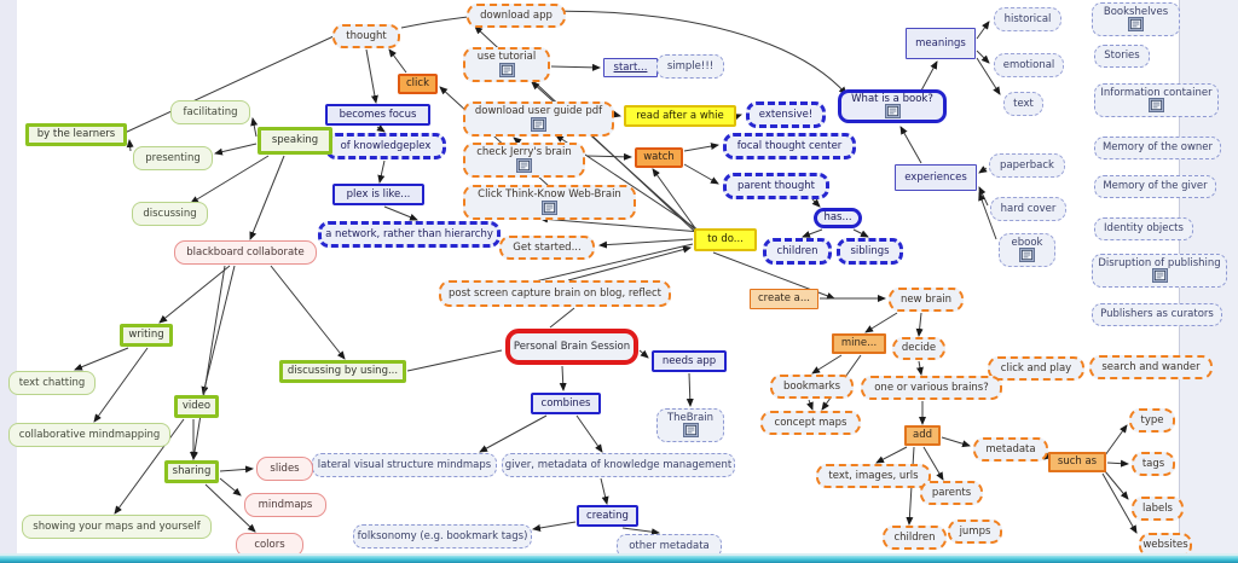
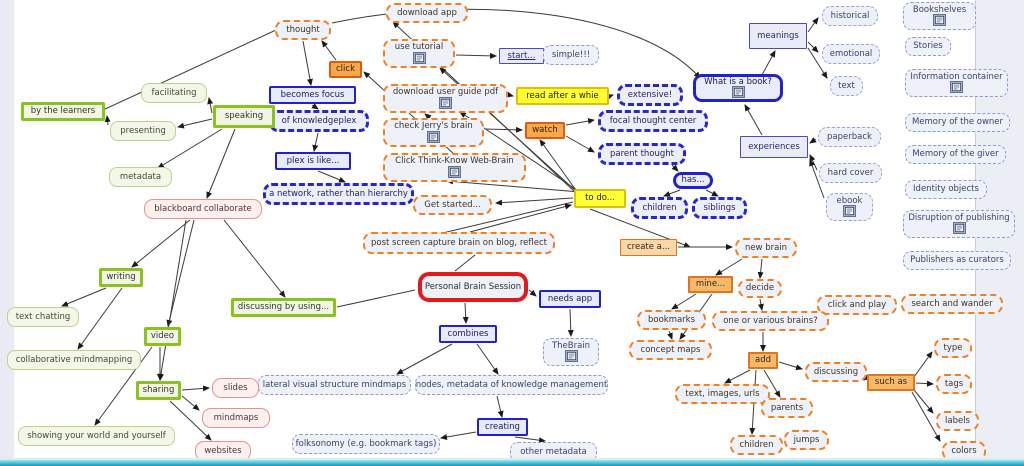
  download app
  thought
  use tutorial
  start...
  simple!!!
  click
  meanings
  historical
  emotional
  text
  Bookshelves
  Stories
  Information container
  Memory of the owner
  Memory of the giver
  Identity objects
  Disruption of publishing
  Publishers as curators
  facilitating
  becomes focus
  download user guide pdf
  read after a whie
  extensive!
  What is a book?
  by the learners
  of knowledgeplex
  check Jerry's brain
  watch
  focal thought center
  paperback
  presenting
  speaking
  experiences
  plex is like...
  Click Think-Know Web-Brain
  parent thought
  hard cover
- discussing
+ metadata
  has...
  a network, rather than hierarchy
  to do...
  blackboard collaborate
  Get started...
  children
  siblings
  ebook
  post screen capture brain on blog, reflect
  create a...
  new brain
  writing
  mine...
  decide
  Personal Brain Session
  needs app
  click and play
  search and wander
  text chatting
  discussing by using...
  bookmarks
  one or various brains?
  video
  combines
  concept maps
- metadata
+ discussing
  type
  TheBrain
  add
  collaborative mindmapping
  lateral visual structure mindmaps
- giver, metadata of knowledge management
+ nodes, metadata of knowledge management
  sharing
  slides
  such as
  tags
  text, images, urls
  parents
  mindmaps
  creating
  labels
  folksonomy (e.g. bookmark tags)
- showing your maps and yourself
+ showing your world and yourself
- colors
+ websites
  children
  jumps
  other metadata
- websites
+ colors
